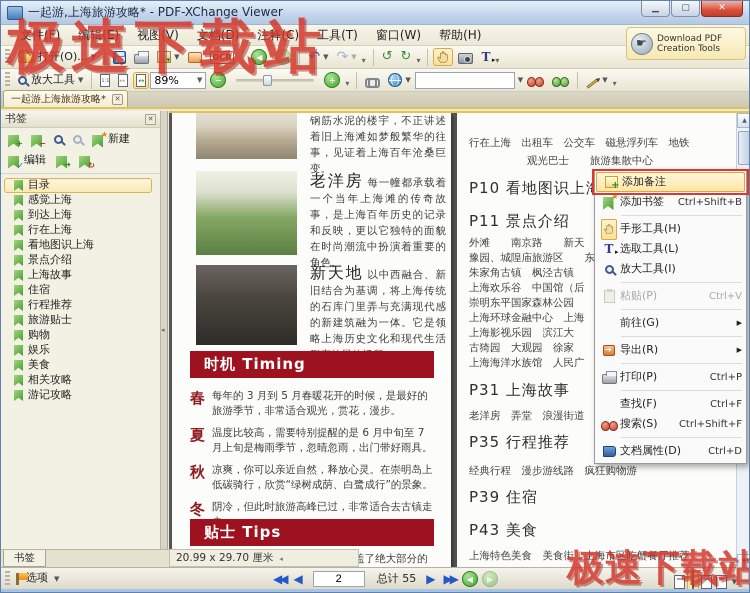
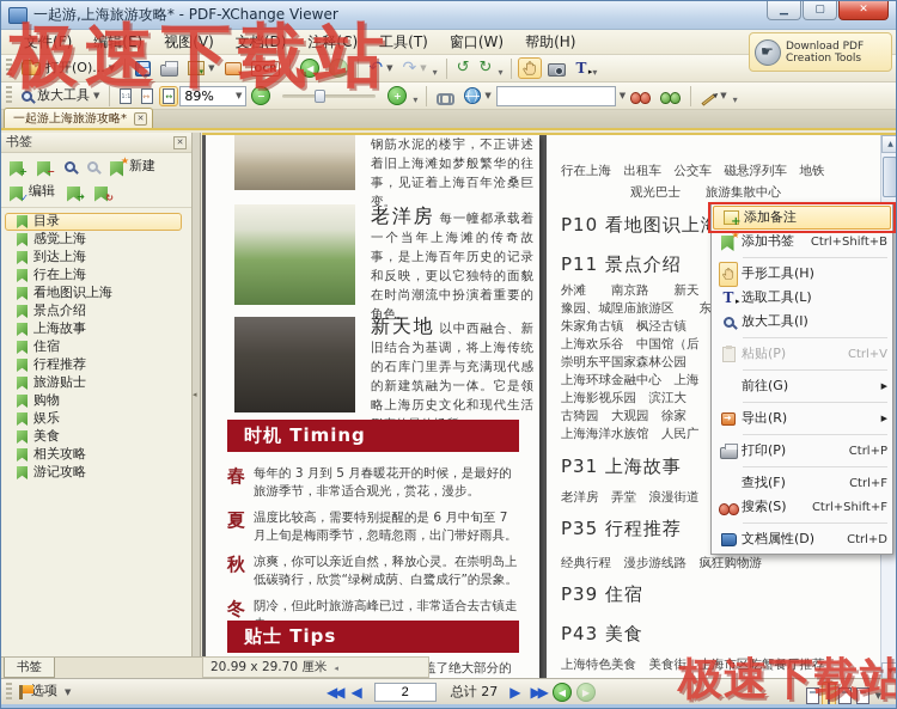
  一起游,上海旅游攻略* - PDF-XChange Viewer
  ▁
  ▢
  ✕
  文件(F)
  编辑(E)
  视图(V)
  文档(D)
  注释(C)
  工具(T)
  窗口(W)
  帮助(H)
  Download PDF Creation Tools
  打开(O)...
  ▼
  ▼
  OCR
  ◀
  ▶
  ↶
  ▼
  ↷
  ▼
  ▾
  ↺
  ↻
  ▾
  T
  ▾
  放大工具
  ▼
  89%
  ▼
  −
  +
  ▾
  ▼
  ▼
  ▼
  ▾
  一起游上海旅游攻略*
  ✕
  书签
  ✕
  +
  −
  ★
  新建
  ✓
  编辑
  ➜
  ↻
  目录
  感觉上海
  到达上海
  行在上海
  看地图识上海
  景点介绍
  上海故事
  住宿
  行程推荐
  旅游贴士
  购物
  娱乐
  美食
  相关攻略
  游记攻略
  钢筋水泥的楼宇，不正讲述着旧上海滩如梦般繁华的往事，见证着上海百年沧桑巨变。
  老洋房 每一幢都承载着一个当年上海滩的传奇故事，是上海百年历史的记录和反映，更以它独特的面貌在时尚潮流中扮演着重要的角色。
  新天地 以中西融合、新旧结合为基调，将上海传统的石库门里弄与充满现代感的新建筑融为一体。它是领略上海历史文化和现代生活
  时机 Timing
  春
  每年的 3 月到 5 月春暖花开的时候，是最好的旅游季节，非常适合观光，赏花，漫步。
  夏
  温度比较高，需要特别提醒的是 6 月中旬至 7 月上旬是梅雨季节，忽晴忽雨，出门带好雨具。
  秋
  凉爽，你可以亲近自然，释放心灵。在崇明岛上低碳骑行，欣赏“绿树成荫、白鹭成行”的景象。
  冬
  阴冷，但此时旅游高峰已过，非常适合去古镇走
  贴士 Tips
  行在上海 出租车 公交车 磁悬浮列车 地铁
  观光巴士 旅游集散中心
  P10 看地图识上
  P11 景点介绍
  外滩 南京路 新天
  豫园、城隍庙旅游区 东
  朱家角古镇 枫泾古镇
  上海欢乐谷 中国馆（后
  崇明东平国家森林公园
  上海环球金融中心 上海
  上海影视乐园 滨江大
  古猗园 大观园 徐家
  上海海洋水族馆 人民广
  P31 上海故事
  老洋房 弄堂 浪漫街道
  P35 行程推荐
  经典行程 漫步游线路 疯狂购物游
  P39 住宿
  P43 美食
  上海特色美食 美食街 上海市区吃蟹餐厅推荐
  添加备注
  ★
  添加书签
  Ctrl+Shift+B
  手形工具(H)
  T
  选取工具(L)
  放大工具(I)
  粘贴(P)
  Ctrl+V
  前往(G)
  ▶
  导出(R)
  ▶
  打印(P)
  Ctrl+P
  查找(F)
  Ctrl+F
  搜索(S)
  Ctrl+Shift+F
  文档属性(D)
  Ctrl+D
  书签
  20.99 x 29.70 厘米 ◂
  选项
  ▼
  ◀◀
  ◀
  2
- 总计 55
+ 总计 27
  ▶
  ▶▶
  ◀
  ▶
  ▼
  极速下载站
  极速下载站
